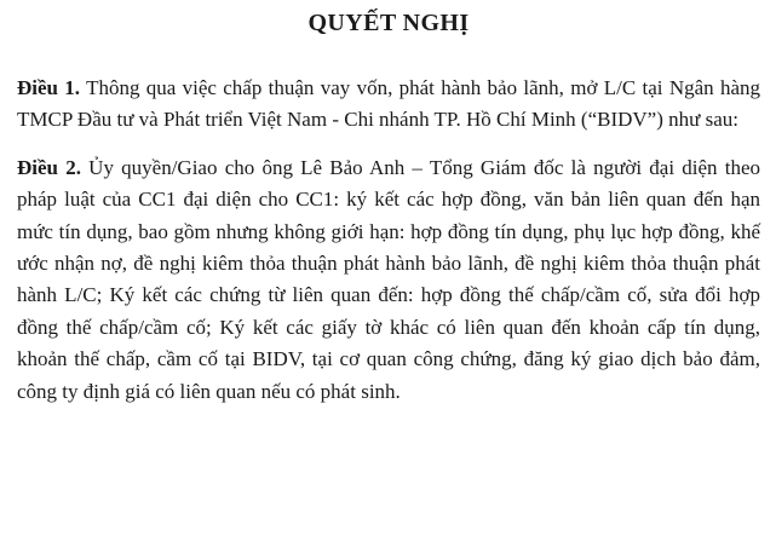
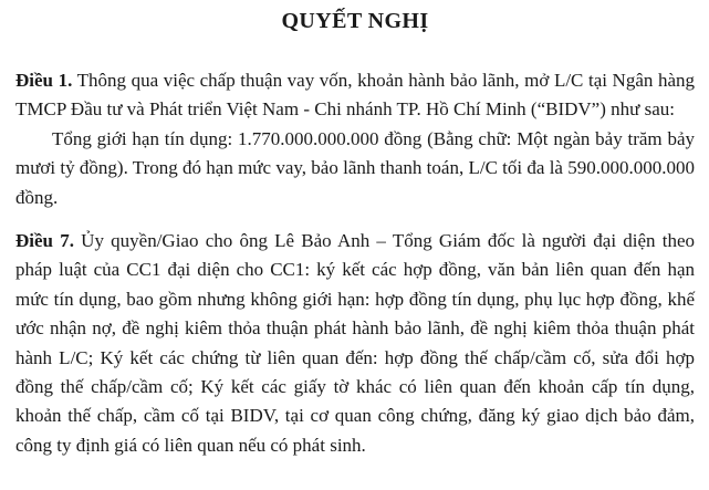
  QUYẾT NGHỊ
- Điều 1. Thông qua việc chấp thuận vay vốn, phát hành bảo lãnh, mở L/C tại Ngân hàng TMCP Đầu tư và Phát triển Việt Nam - Chi nhánh TP. Hồ Chí Minh (“BIDV”) như sau:
+ Điều 1. Thông qua việc chấp thuận vay vốn, khoản hành bảo lãnh, mở L/C tại Ngân hàng TMCP Đầu tư và Phát triển Việt Nam - Chi nhánh TP. Hồ Chí Minh (“BIDV”) như sau:
+ Tổng giới hạn tín dụng: 1.770.000.000.000 đồng (Bằng chữ: Một ngàn bảy trăm bảy mươi tỷ đồng). Trong đó hạn mức vay, bảo lãnh thanh toán, L/C tối đa là 590.000.000.000 đồng.
- Điều 2. Ủy quyền/Giao cho ông Lê Bảo Anh – Tổng Giám đốc là người đại diện theo pháp luật của CC1 đại diện cho CC1: ký kết các hợp đồng, văn bản liên quan đến hạn mức tín dụng, bao gồm nhưng không giới hạn: hợp đồng tín dụng, phụ lục hợp đồng, khế ước nhận nợ, đề nghị kiêm thỏa thuận phát hành bảo lãnh, đề nghị kiêm thỏa thuận phát hành L/C; Ký kết các chứng từ liên quan đến: hợp đồng thế chấp/cầm cố, sửa đổi hợp đồng thế chấp/cầm cố; Ký kết các giấy tờ khác có liên quan đến khoản cấp tín dụng, khoản thế chấp, cầm cố tại BIDV, tại cơ quan công chứng, đăng ký giao dịch bảo đảm, công ty định giá có liên quan nếu có phát sinh.
+ Điều 7. Ủy quyền/Giao cho ông Lê Bảo Anh – Tổng Giám đốc là người đại diện theo pháp luật của CC1 đại diện cho CC1: ký kết các hợp đồng, văn bản liên quan đến hạn mức tín dụng, bao gồm nhưng không giới hạn: hợp đồng tín dụng, phụ lục hợp đồng, khế ước nhận nợ, đề nghị kiêm thỏa thuận phát hành bảo lãnh, đề nghị kiêm thỏa thuận phát hành L/C; Ký kết các chứng từ liên quan đến: hợp đồng thế chấp/cầm cố, sửa đổi hợp đồng thế chấp/cầm cố; Ký kết các giấy tờ khác có liên quan đến khoản cấp tín dụng, khoản thế chấp, cầm cố tại BIDV, tại cơ quan công chứng, đăng ký giao dịch bảo đảm, công ty định giá có liên quan nếu có phát sinh.
